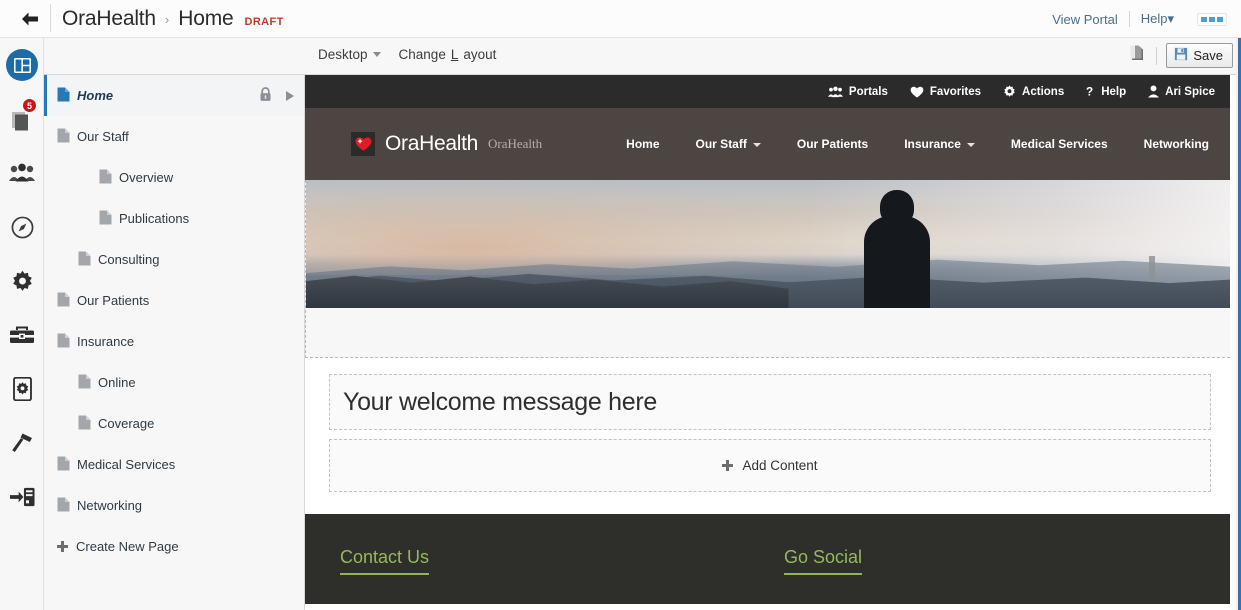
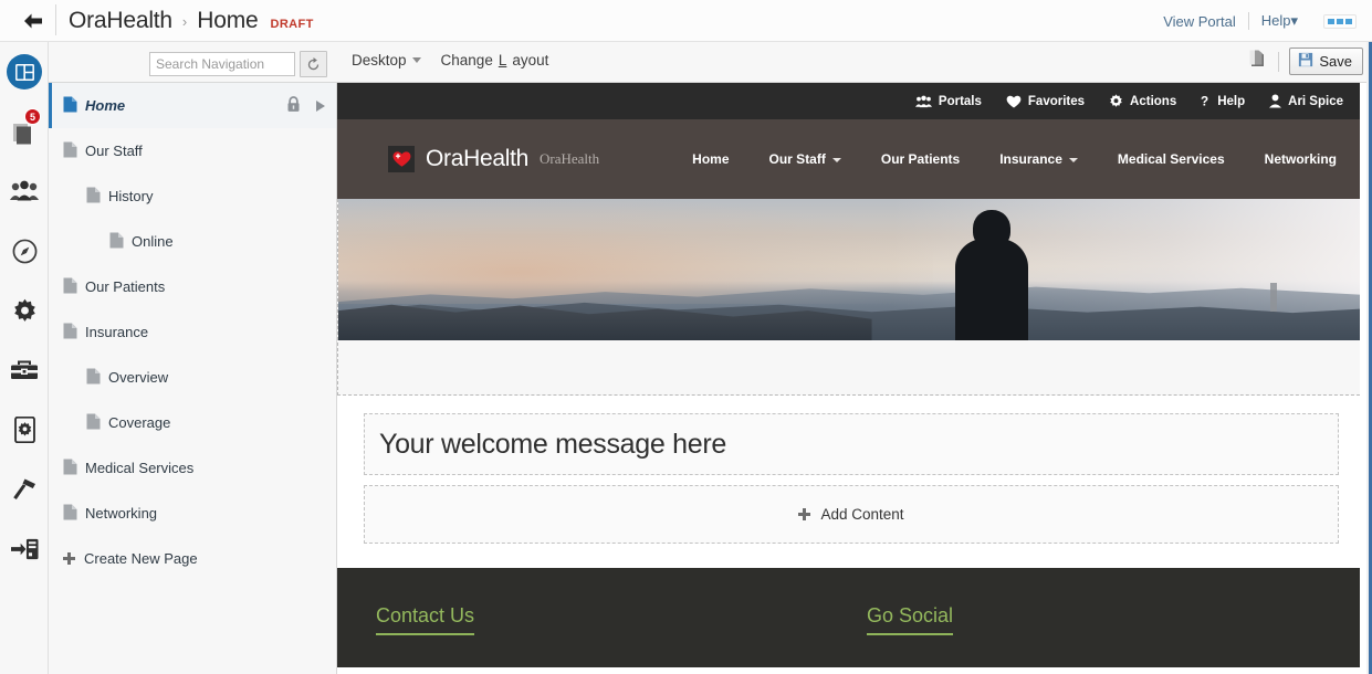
  OraHealth
  ›
  Home
  DRAFT
  View Portal
  Help▾
+ Search Navigation
  Desktop
  Change
  L
  ayout
  Save
  5
  Home
  Our Staff
+ History
- Overview
+ Online
- Publications
- Consulting
  Our Patients
  Insurance
- Online
+ Overview
  Coverage
  Medical Services
  Networking
  Create New Page
  Portals
  Favorites
  Actions
  ?
  Help
  Ari Spice
  OraHealth
  OraHealth
  Home
  Our Staff
  Our Patients
  Insurance
  Medical Services
  Networking
  Your welcome message here
  Add Content
  Contact Us
  Go Social
